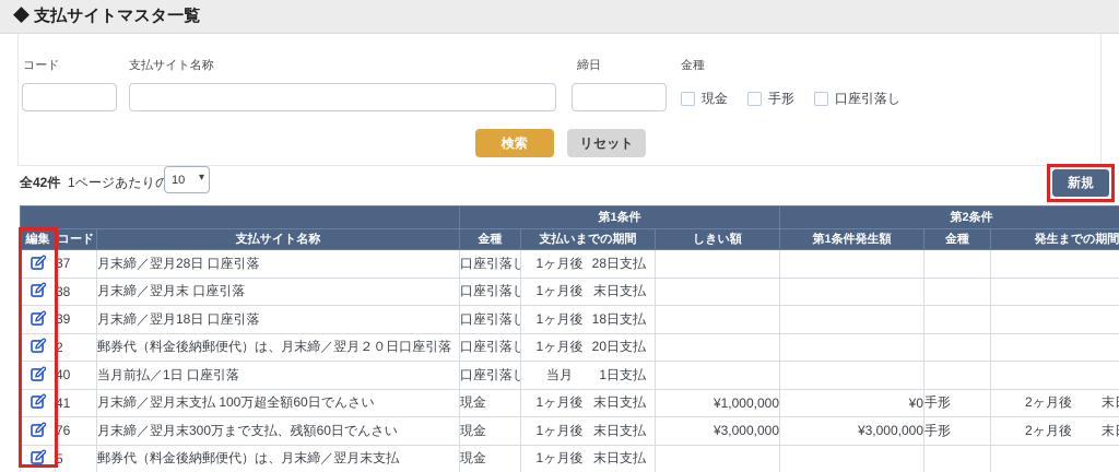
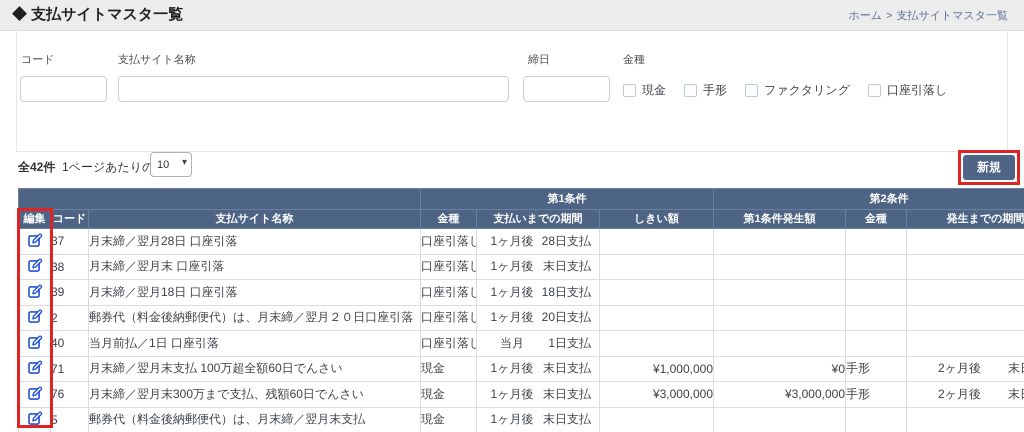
  ◆ 支払サイトマスタ一覧
+ ホーム > 支払サイトマスタ一覧
  コード
  支払サイト名称
  締日
  金種
  現金
  手形
+ ファクタリング
  口座引落し
- 検索 リセット
  全42件
  1ページあたりの
  10
  ▾
  新規
  	第1条件	第2条件
  編集	コード	支払サイト名称	金種	支払いまでの期間	しきい額	第1条件発生額	金種	発生までの期間
  	37	月末締／翌月28日 口座引落	口座引落し	1ヶ月後 28日支払
  	38	月末締／翌月末 口座引落	口座引落し	1ヶ月後 末日支払
  	39	月末締／翌月18日 口座引落	口座引落し	1ヶ月後 18日支払
  	2	郵券代（料金後納郵便代）は、月末締／翌月２０日口座引落	口座引落し	1ヶ月後 20日支払
  	40	当月前払／1日 口座引落	口座引落し	当月 1日支払
- 	41	月末締／翌月末支払 100万超全額60日でんさい	現金	1ヶ月後 末日支払	¥1,000,000	¥0	手形	2ヶ月後 末
+ 	71	月末締／翌月末支払 100万超全額60日でんさい	現金	1ヶ月後 末日支払	¥1,000,000	¥0	手形	2ヶ月後 末
  	76	月末締／翌月末300万まで支払、残額60日でんさい	現金	1ヶ月後 末日支払	¥3,000,000	¥3,000,000	手形	2ヶ月後 末
  	5	郵券代（料金後納郵便代）は、月末締／翌月末支払	現金	1ヶ月後 末日支払
